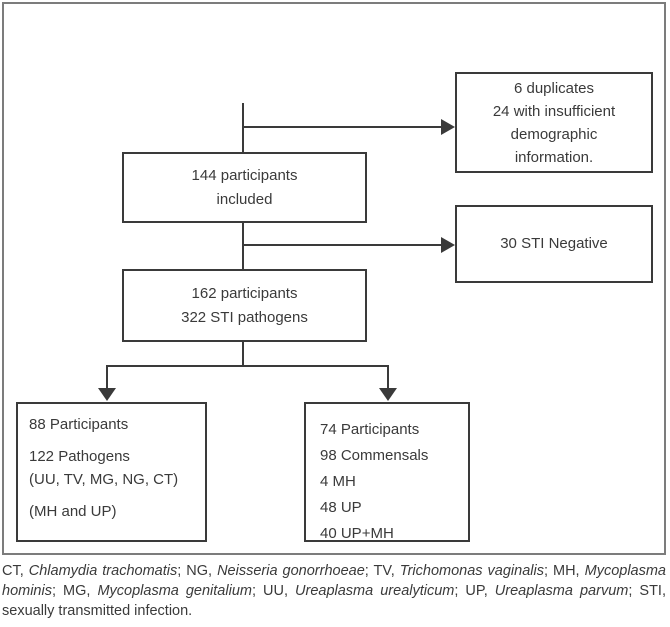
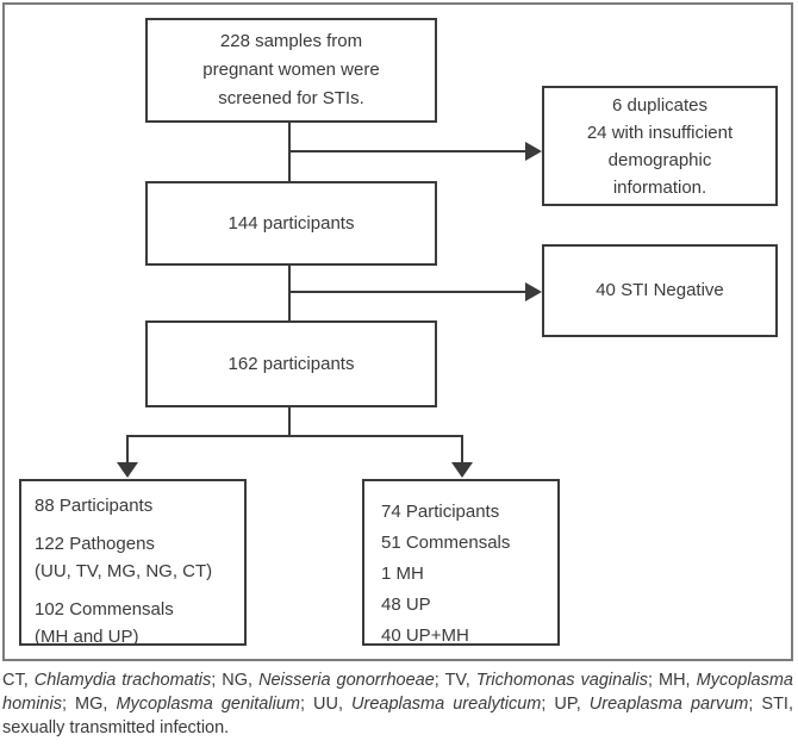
+ 228 samples from
+ pregnant women were
+ screened for STIs.
  6 duplicates
  24 with insufficient
  demographic
  information.
  144 participants
- included
- 30 STI Negative
+ 40 STI Negative
  162 participants
- 322 STI pathogens
  88 Participants
  122 Pathogens
  (UU, TV, MG, NG, CT)
+ 102 Commensals
  (MH and UP)
  74 Participants
- 98 Commensals
+ 51 Commensals
- 4 MH
+ 1 MH
  48 UP
  40 UP+MH
  CT, Chlamydia trachomatis; NG, Neisseria gonorrhoeae; TV, Trichomonas vaginalis; MH, Mycoplasma hominis; MG, Mycoplasma genitalium; UU, Ureaplasma urealyticum; UP, Ureaplasma parvum; STI, sexually transmitted infection.
